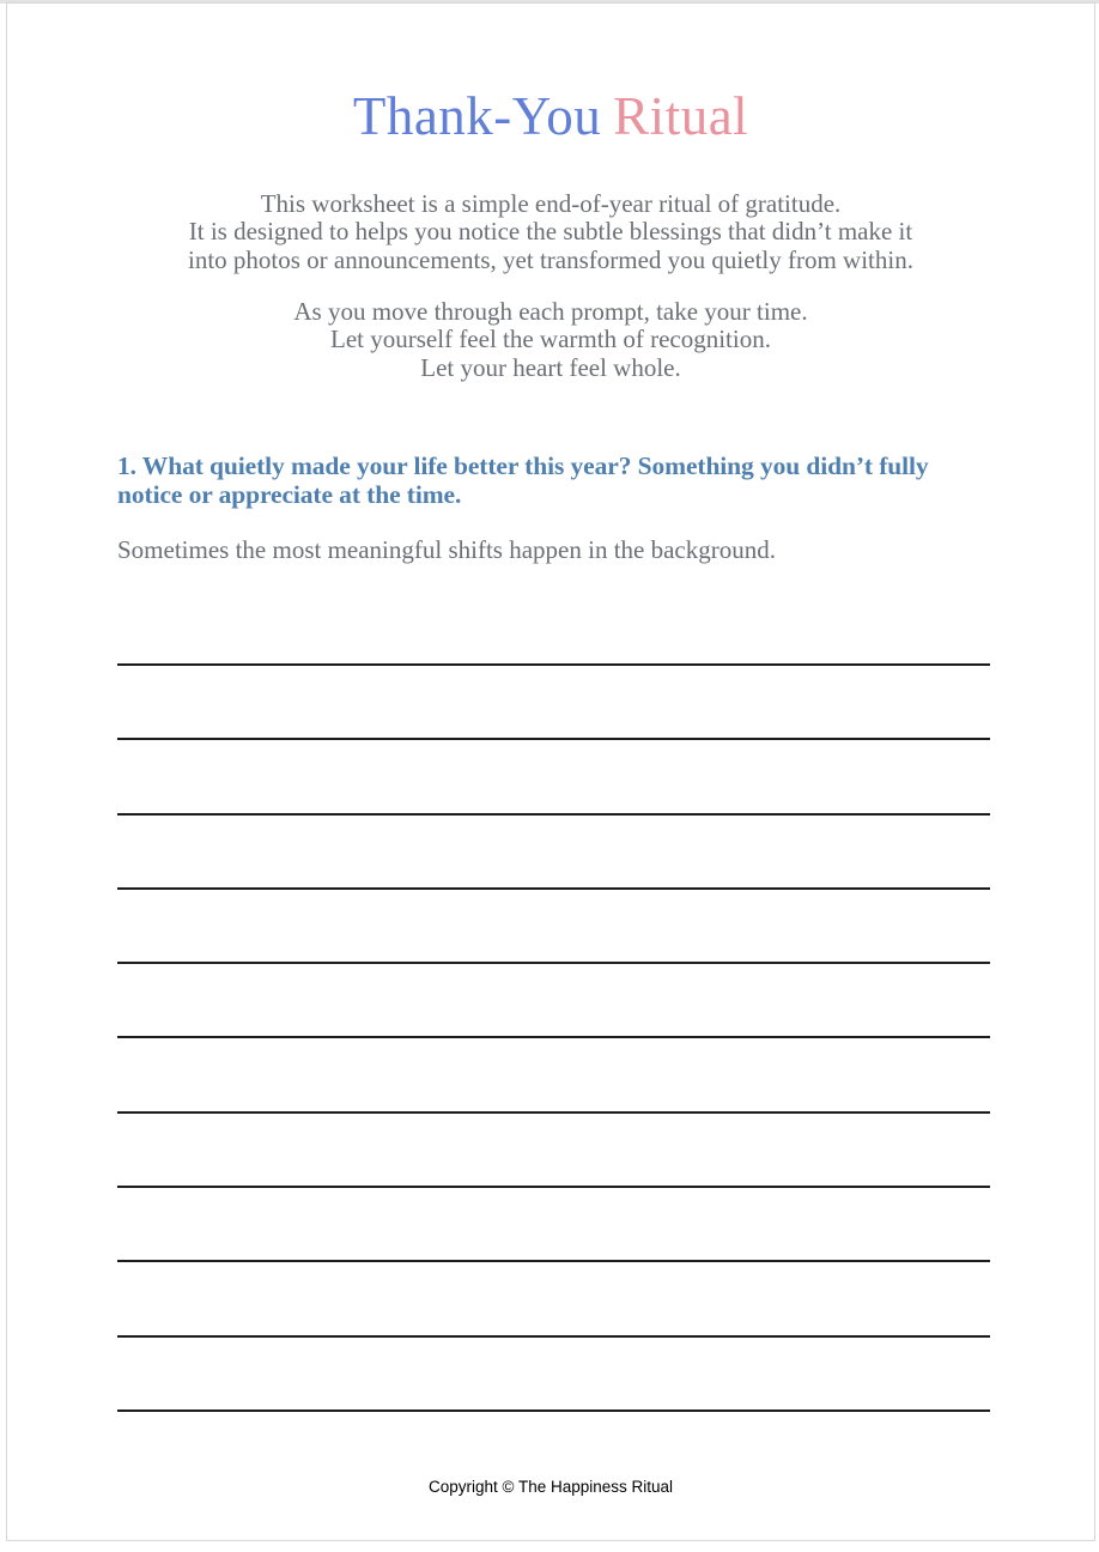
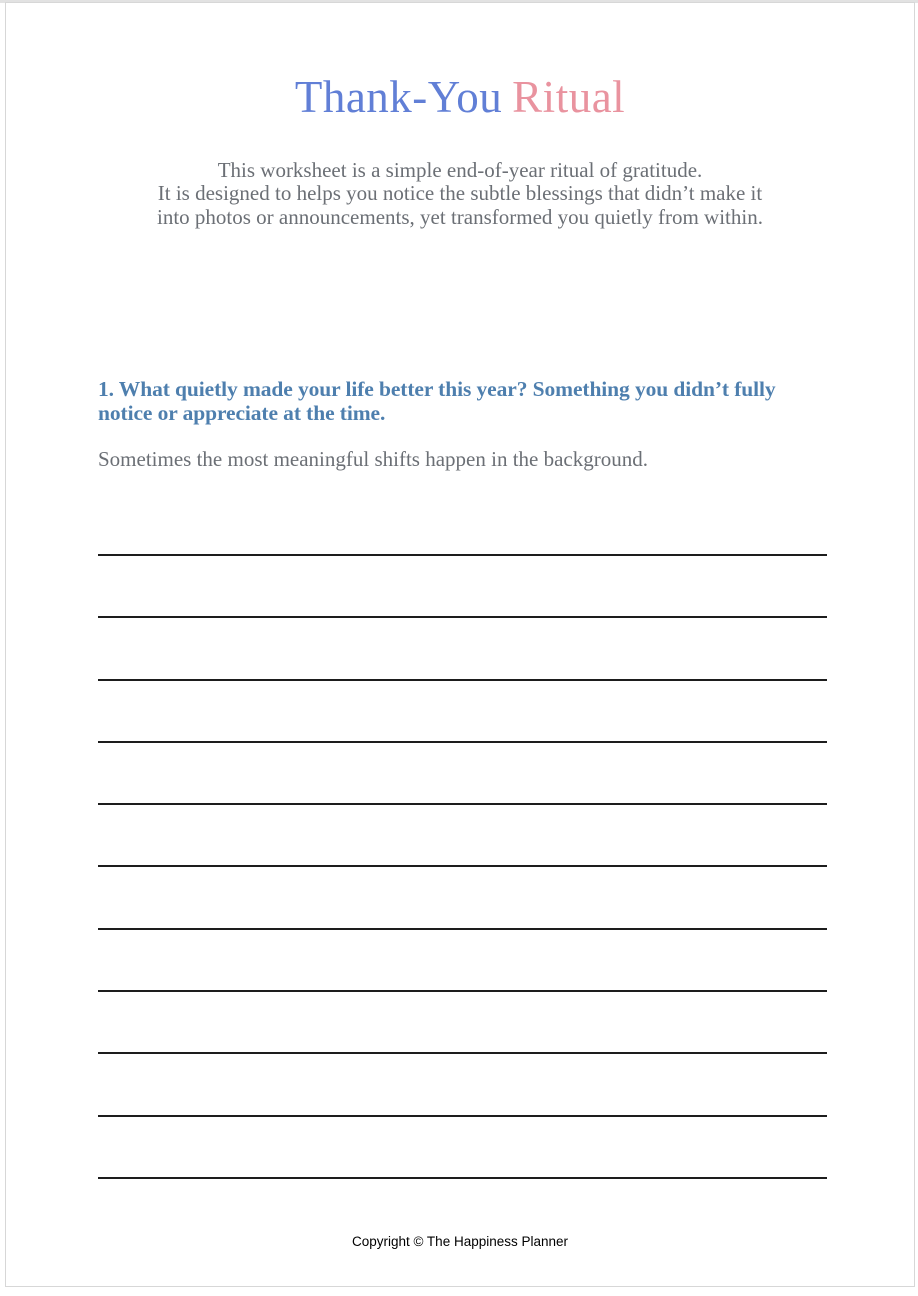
  Thank-You Ritual
  This worksheet is a simple end-of-year ritual of gratitude.
  It is designed to helps you notice the subtle blessings that didn’t make it
  into photos or announcements, yet transformed you quietly from within.
- As you move through each prompt, take your time.
- Let yourself feel the warmth of recognition.
- Let your heart feel whole.
  1. What quietly made your life better this year? Something you didn’t fully
  notice or appreciate at the time.
  Sometimes the most meaningful shifts happen in the background.
- Copyright © The Happiness Ritual
+ Copyright © The Happiness Planner
